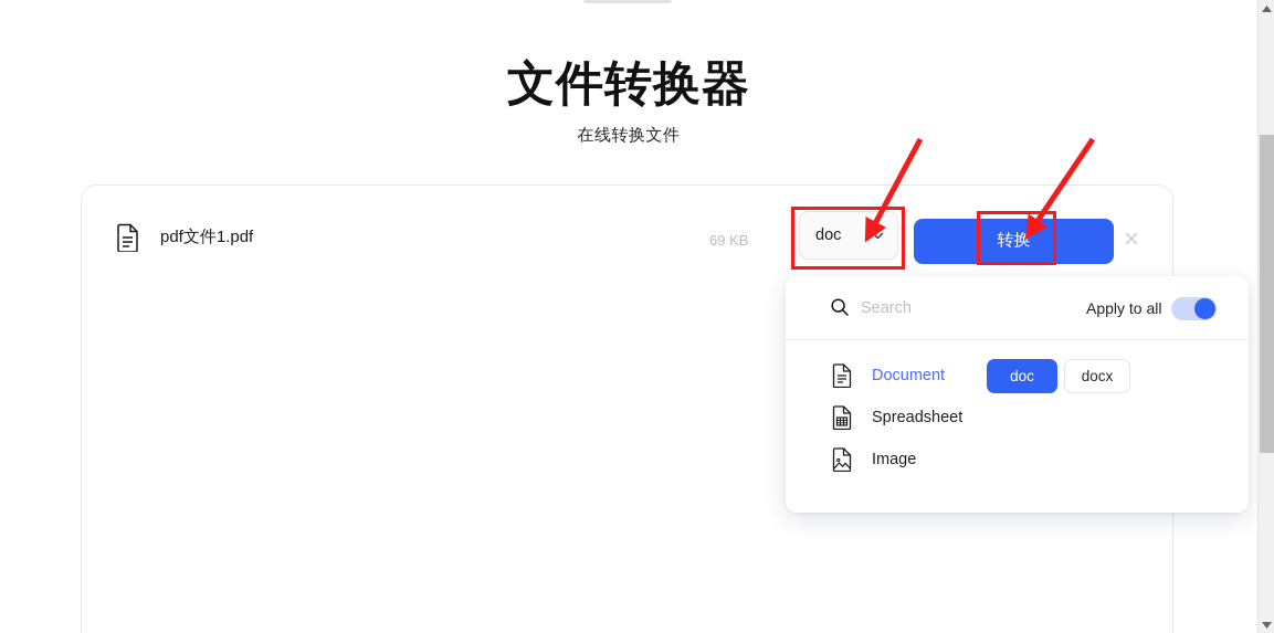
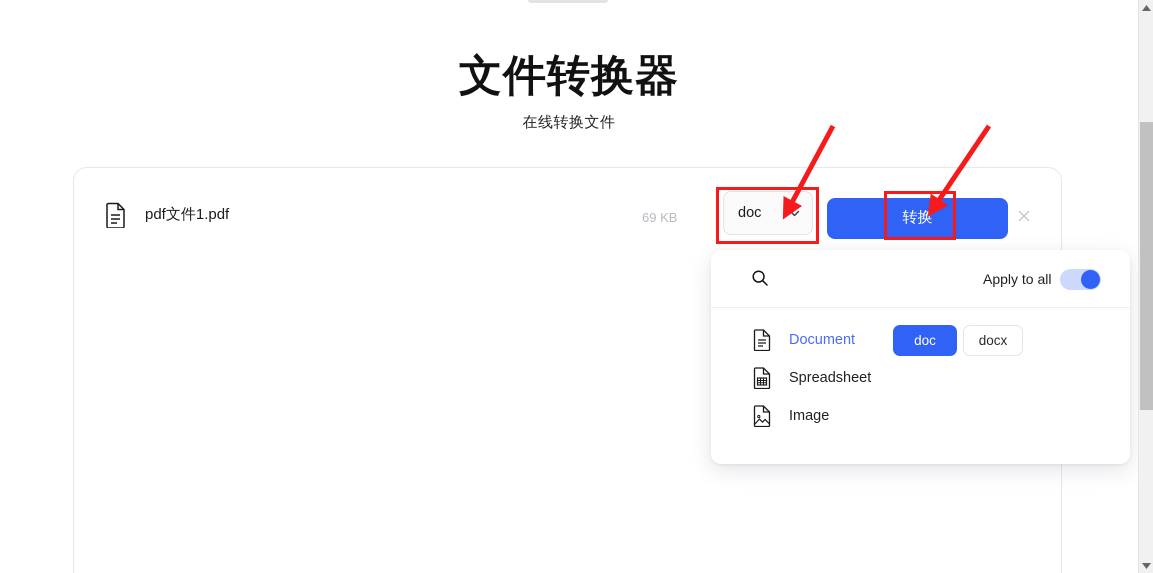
  文件转换器
  在线转换文件
  pdf文件1.pdf
  69 KB
  doc
  转换
- Search
  Apply to all
  Document
  Spreadsheet
  Image
  doc
  docx
